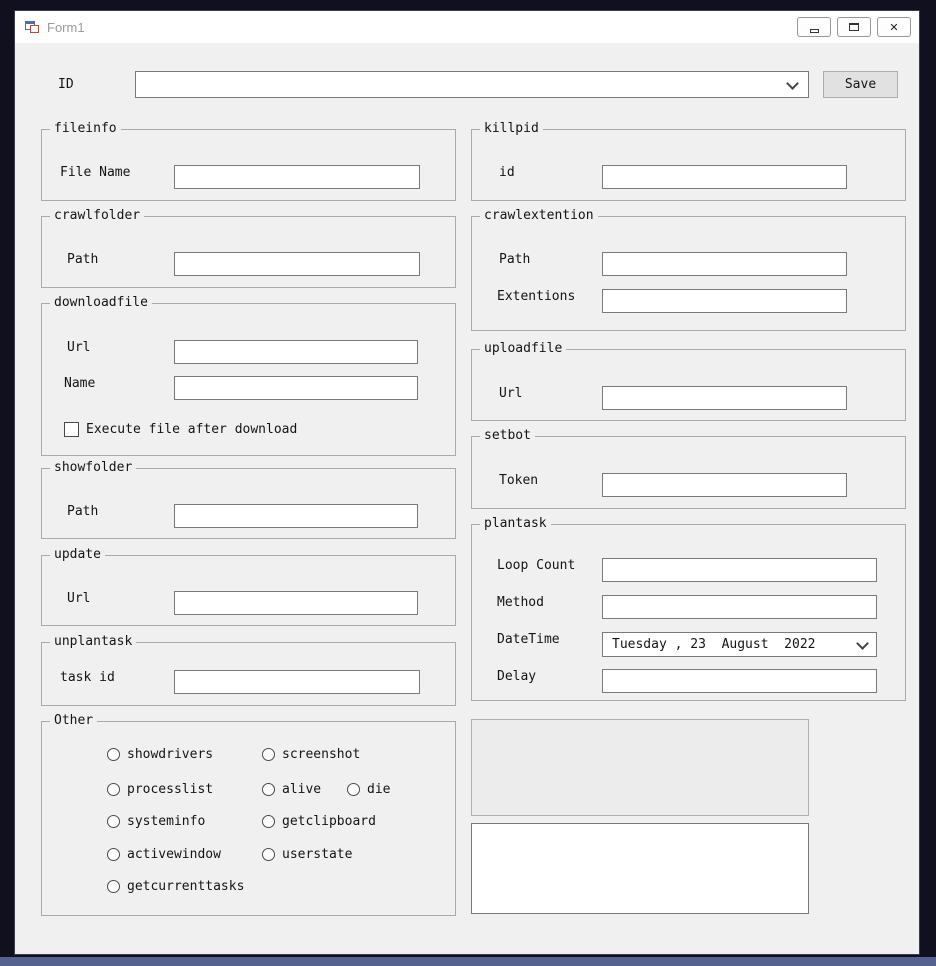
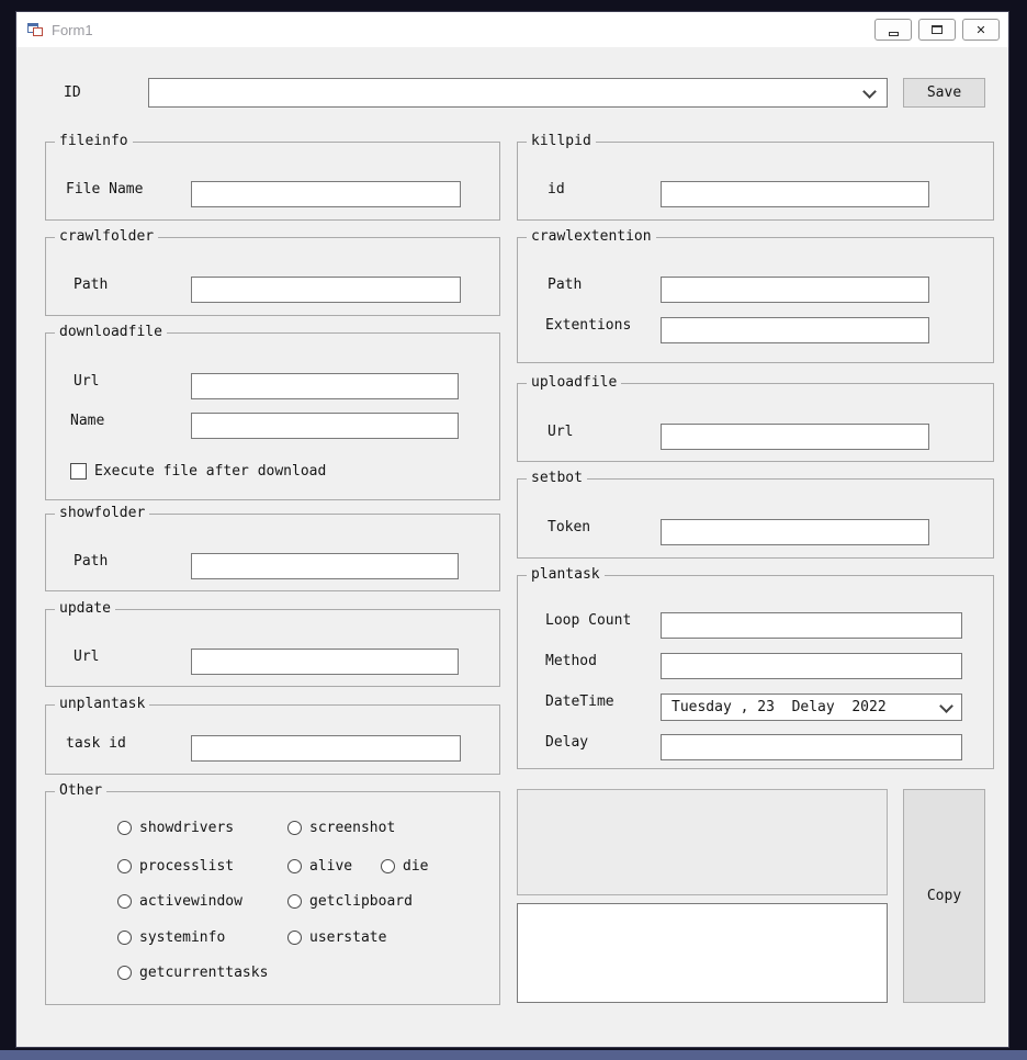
  Form1
  ✕
  ID
  Save
  fileinfo
  File Name
  crawlfolder
  Path
  downloadfile
  Url
  Name
  Execute file after download
  showfolder
  Path
  update
  Url
  unplantask
  task id
  Other
  showdrivers
  screenshot
  processlist
  alive
  die
- systeminfo
+ activewindow
  getclipboard
- activewindow
+ systeminfo
  userstate
  getcurrenttasks
  killpid
  id
  crawlextention
  Path
  Extentions
  uploadfile
  Url
  setbot
  Token
  plantask
  Loop Count
  Method
  DateTime
- Tuesday , 23 August 2022
+ Tuesday , 23 Delay 2022
  Delay
+ Copy
